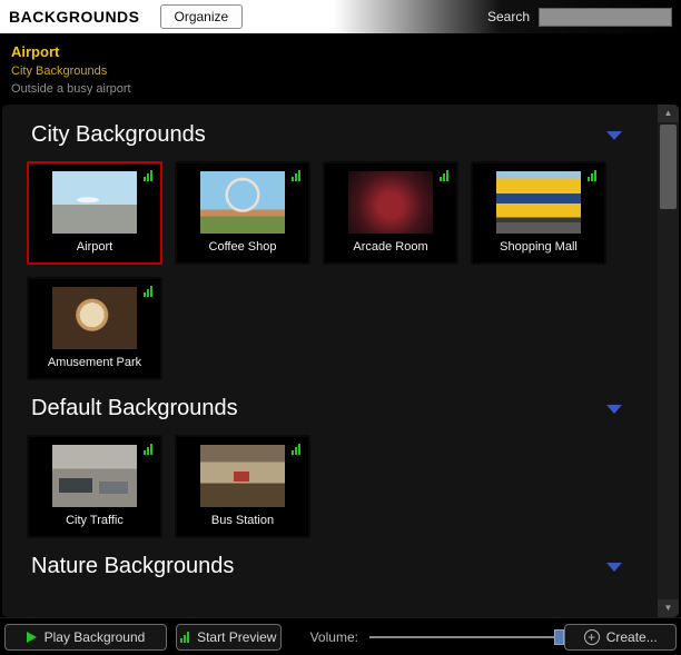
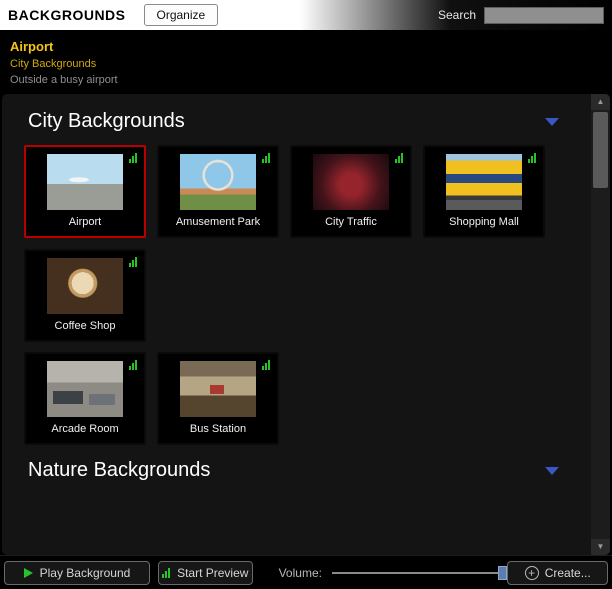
  BACKGROUNDS
  Organize
  Search
  Airport
  City Backgrounds
  Outside a busy airport
  City Backgrounds
  Airport
- Coffee Shop
+ Amusement Park
- Arcade Room
+ City Traffic
  Shopping Mall
- Amusement Park
+ Coffee Shop
- Default Backgrounds
- City Traffic
+ Arcade Room
  Bus Station
  Nature Backgrounds
  ▲
  ▼
  Play Background
  Start Preview
  Volume:
  +
  Create...
